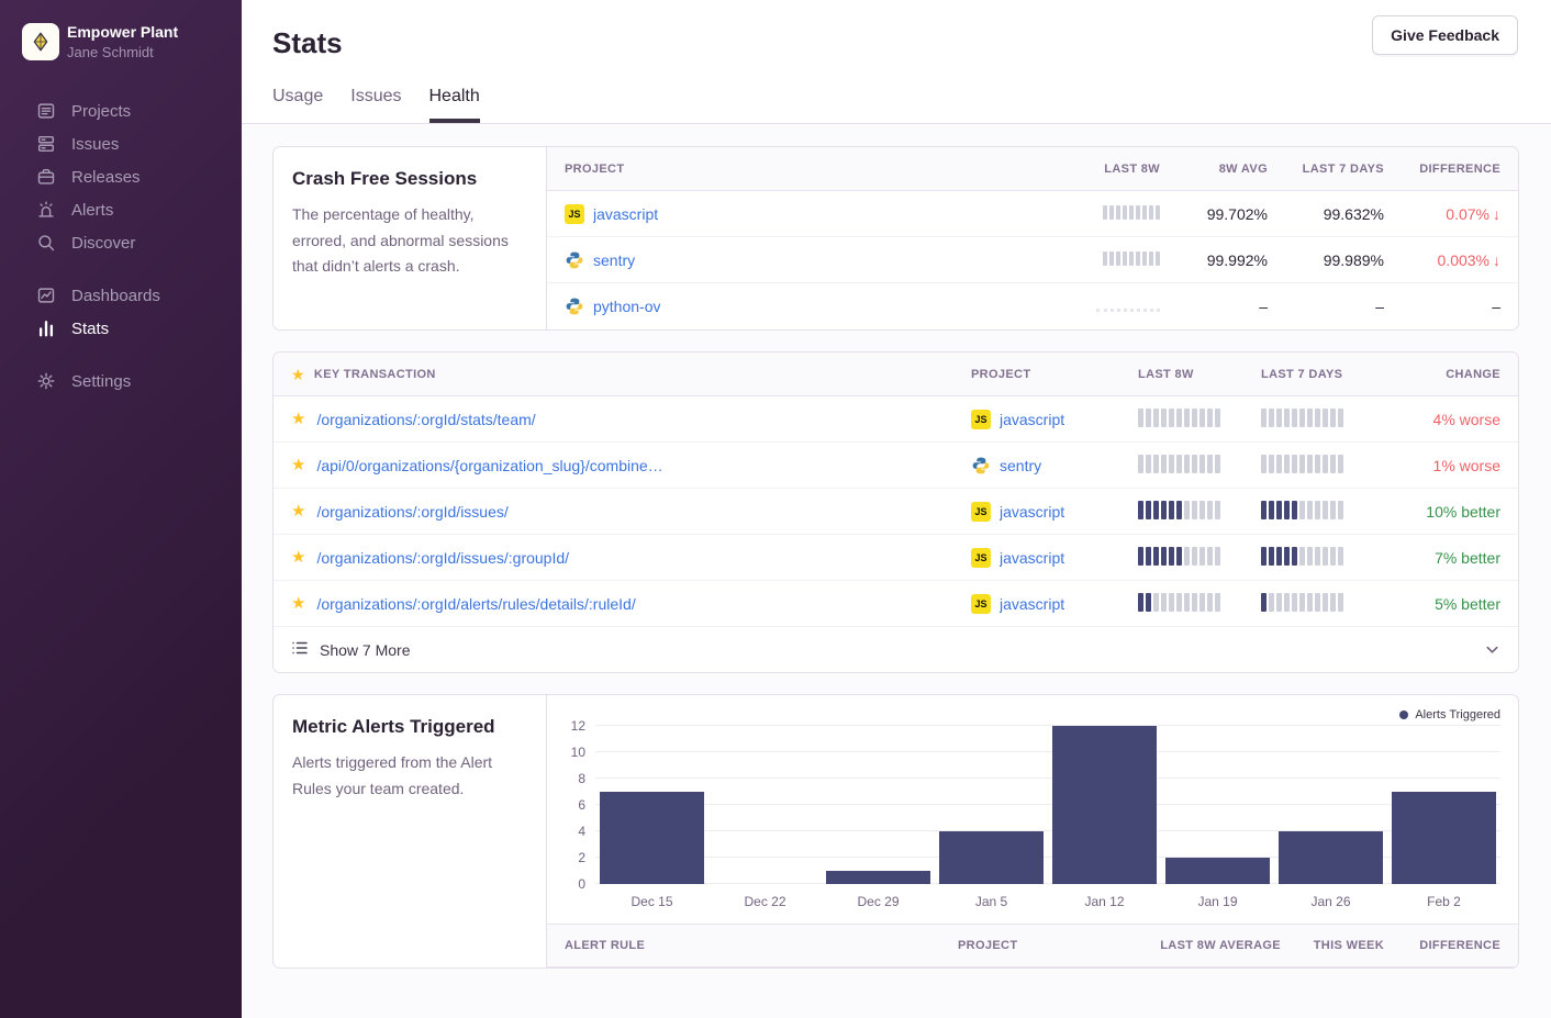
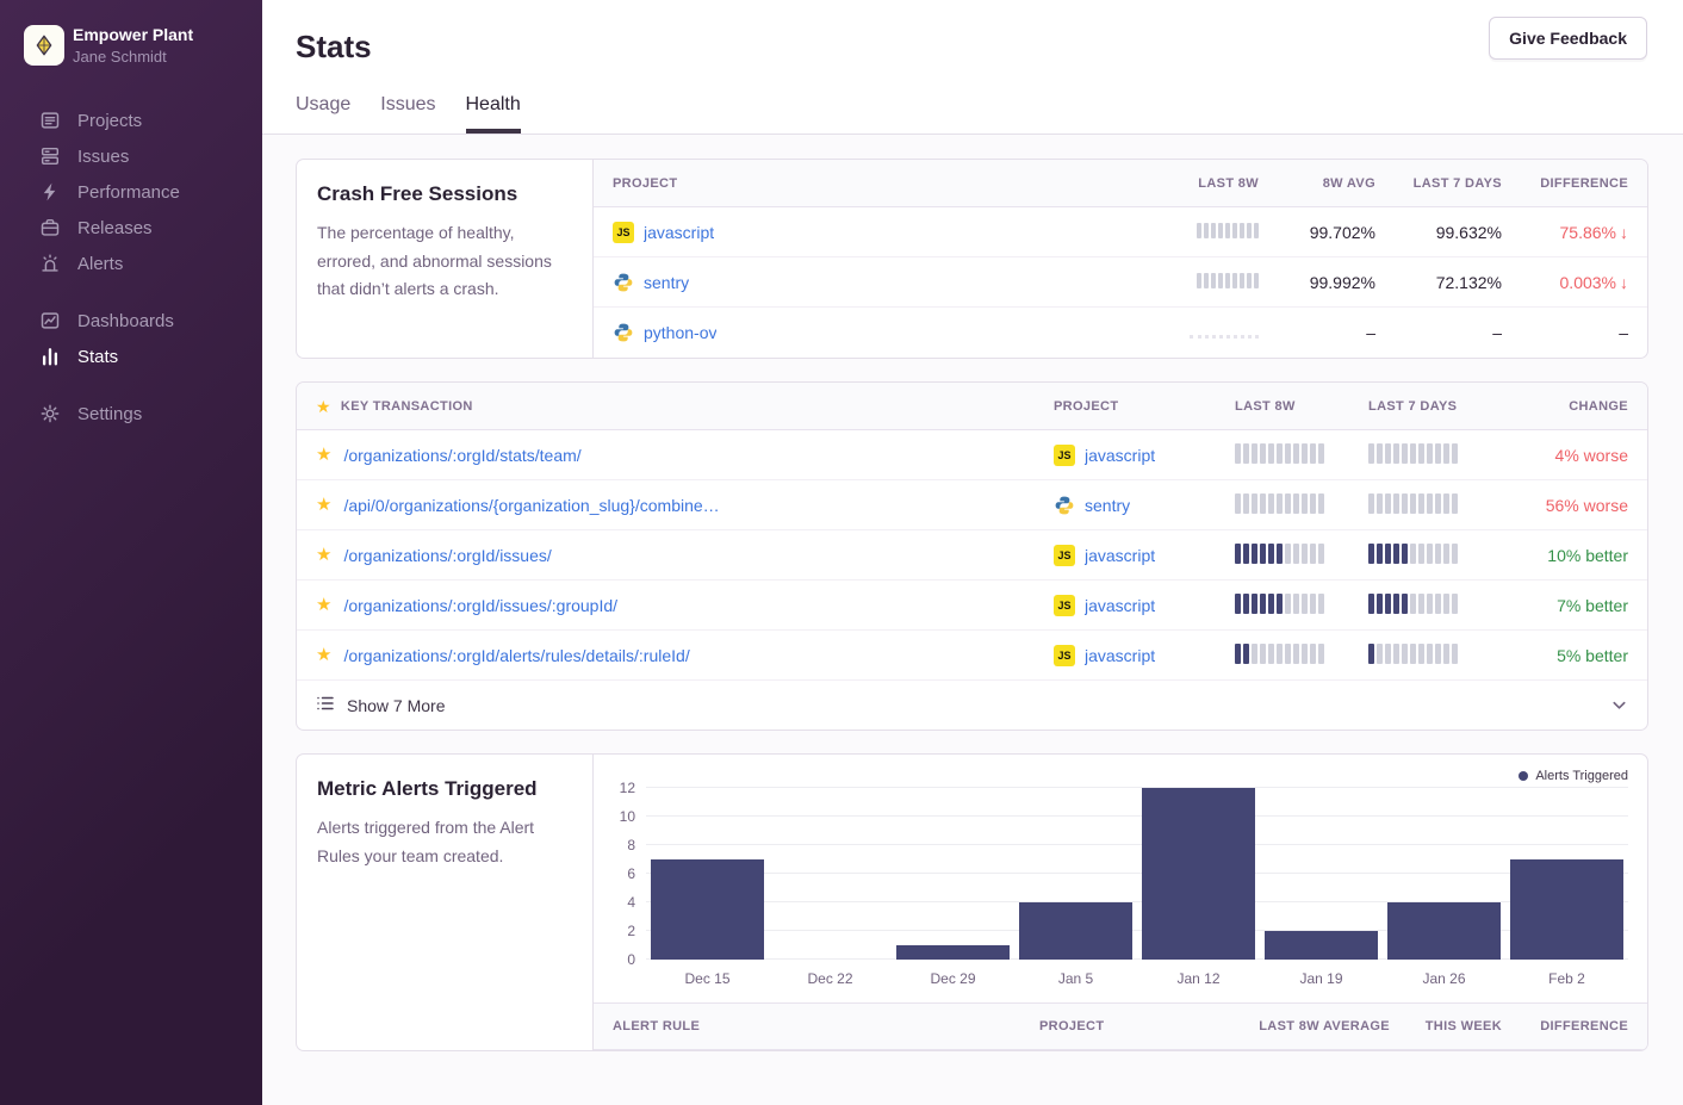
  Empower Plant
  Jane Schmidt
  Projects
  Issues
+ Performance
  Releases
  Alerts
- Discover
  Dashboards
  Stats
  Settings
  Stats
  Give Feedback
  Usage
  Issues
  Health
  Crash Free Sessions
  The percentage of healthy, errored, and abnormal sessions that didn’t alerts a crash.
  PROJECT
  LAST 8W
  8W AVG
  LAST 7 DAYS
  DIFFERENCE
  JS
  javascript
  99.702%
  99.632%
- 0.07% ↓
+ 75.86% ↓
  sentry
  99.992%
- 99.989%
+ 72.132%
  0.003% ↓
  python-ov
  –
  –
  –
  ★
  KEY TRANSACTION
  PROJECT
  LAST 8W
  LAST 7 DAYS
  CHANGE
  ★
  /organizations/:orgId/stats/team/
  JS
  javascript
  4% worse
  ★
  /api/0/organizations/{organization_slug}/combine…
  sentry
- 1% worse
+ 56% worse
  ★
  /organizations/:orgId/issues/
  JS
  javascript
  10% better
  ★
  /organizations/:orgId/issues/:groupId/
  JS
  javascript
  7% better
  ★
  /organizations/:orgId/alerts/rules/details/:ruleId/
  JS
  javascript
  5% better
  Show 7 More
  Metric Alerts Triggered
  Alerts triggered from the Alert Rules your team created.
  Alerts Triggered
  0
  2
  4
  6
  8
  10
  12
  Dec 15
  Dec 22
  Dec 29
  Jan 5
  Jan 12
  Jan 19
  Jan 26
  Feb 2
  ALERT RULE
  PROJECT
  LAST 8W AVERAGE
  THIS WEEK
  DIFFERENCE
